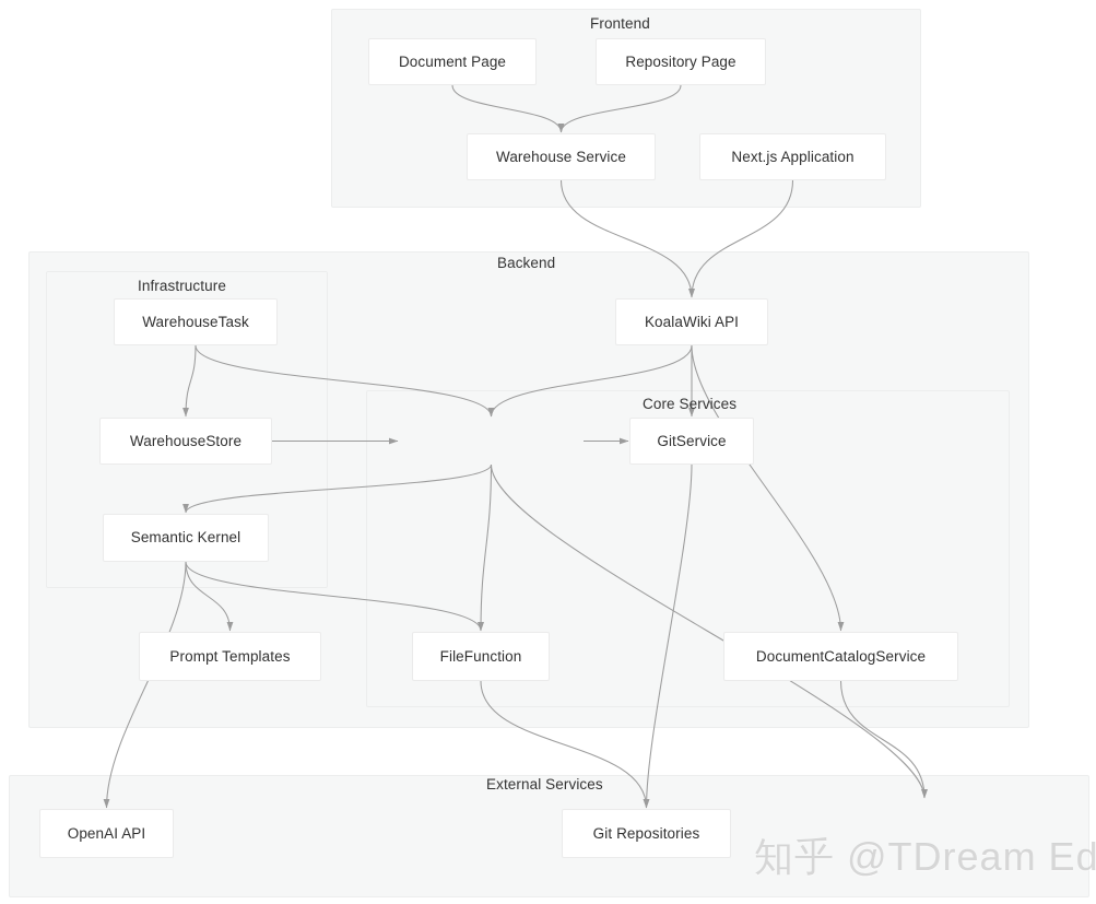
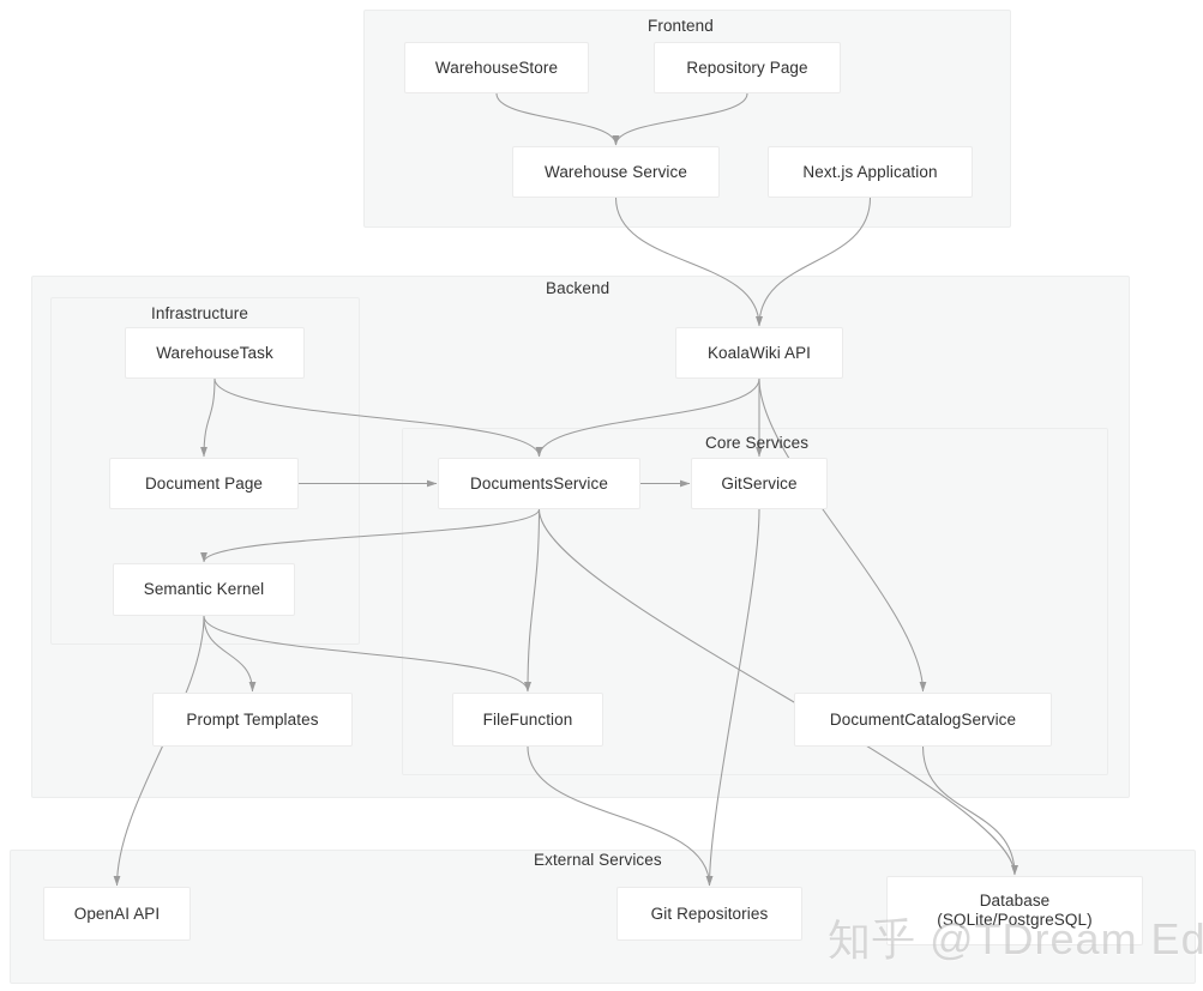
  Frontend
  Backend
  Infrastructure
  Core Services
  External Services
- Document Page
+ WarehouseStore
  Repository Page
  Warehouse Service
  Next.js Application
  KoalaWiki API
  WarehouseTask
- WarehouseStore
+ Document Page
  Semantic Kernel
+ DocumentsService
  GitService
  Prompt Templates
  FileFunction
  DocumentCatalogService
  OpenAI API
  Git Repositories
+ Database
+ (SQLite/PostgreSQL)
  知乎 @TDream Ed
